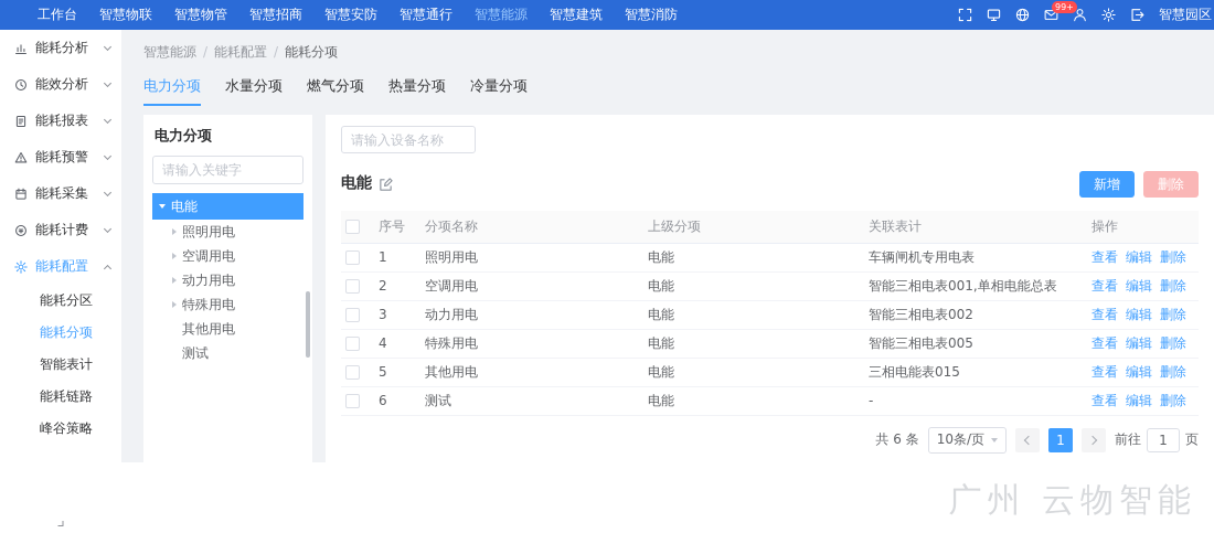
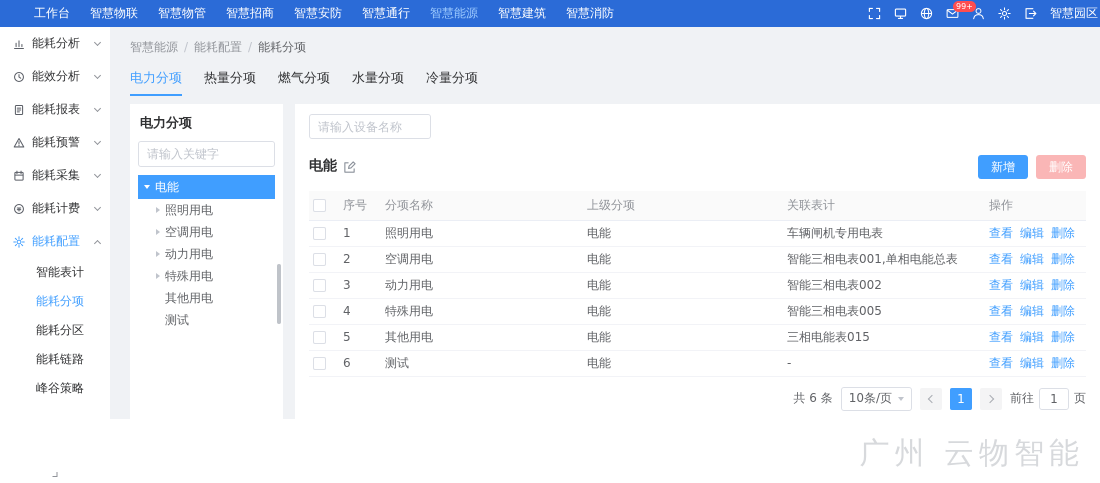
  工作台
  智慧物联
  智慧物管
  智慧招商
  智慧安防
  智慧通行
  智慧能源
  智慧建筑
  智慧消防
  99+
  智慧园区
  能耗分析
  能效分析
  能耗报表
  能耗预警
  能耗采集
  能耗计费
  能耗配置
- 能耗分区
+ 智能表计
  能耗分项
- 智能表计
+ 能耗分区
  能耗链路
  峰谷策略
  智慧能源 / 能耗配置 / 能耗分项
  电力分项
- 水量分项
+ 热量分项
  燃气分项
- 热量分项
+ 水量分项
  冷量分项
  电力分项
  请输入关键字
  电能
  照明用电
  空调用电
  动力用电
  特殊用电
  其他用电
  测试
  请输入设备名称
  电能
  新增
  删除
  	序号	分项名称	上级分项	关联表计	操作
  	1	照明用电	电能	车辆闸机专用电表	查看 编辑 删除
  	2	空调用电	电能	智能三相电表001,单相电能总表	查看 编辑 删除
  	3	动力用电	电能	智能三相电表002	查看 编辑 删除
  	4	特殊用电	电能	智能三相电表005	查看 编辑 删除
  	5	其他用电	电能	三相电能表015	查看 编辑 删除
  	6	测试	电能	-	查看 编辑 删除
  共 6 条
  10条/页
  1
  前往
  1
  页
  广州 云物智能
